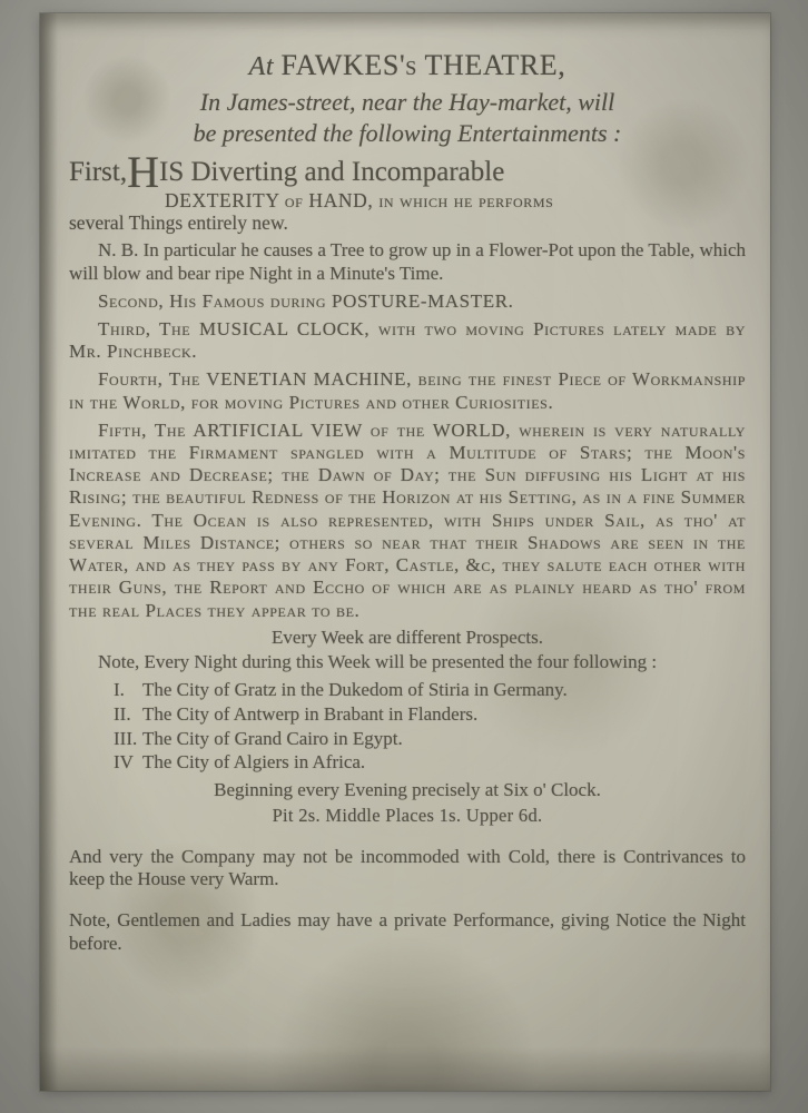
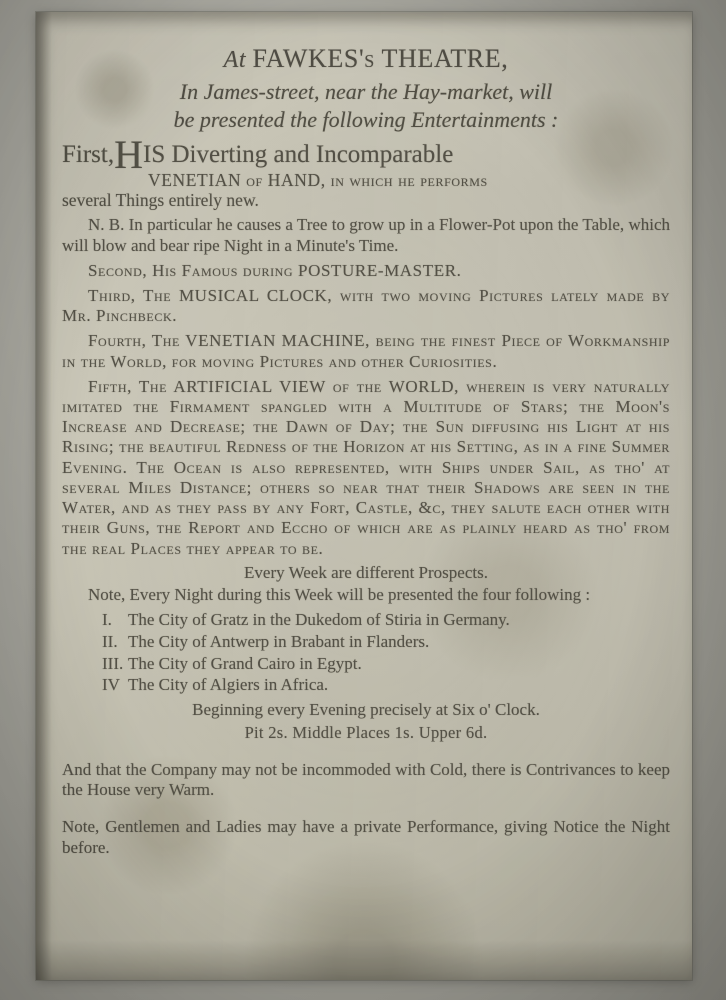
  At FAWKES's THEATRE,
  In James-street, near the Hay-market, will
  be presented the following Entertainments :
  First,HIS Diverting and Incomparable
- DEXTERITY of HAND, in which he performs
+ VENETIAN of HAND, in which he performs
  several Things entirely new.
  N. B. In particular he causes a Tree to grow up in a Flower-Pot upon the Table, which will blow and bear ripe Night in a Minute's Time.
  Second, His Famous during POSTURE-MASTER.
  Third, The MUSICAL CLOCK, with two moving Pictures lately made by Mr. Pinchbeck.
  Fourth, The VENETIAN MACHINE, being the finest Piece of Workmanship in the World, for moving Pictures and other Curiosities.
  Fifth, The ARTIFICIAL VIEW of the WORLD, wherein is very naturally imitated the Firmament spangled with a Multitude of Stars; the Moon's Increase and Decrease; the Dawn of Day; the Sun diffusing his Light at his Rising; the beautiful Redness of the Horizon at his Setting, as in a fine Summer Evening. The Ocean is also represented, with Ships under Sail, as tho' at several Miles Distance; others so near that their Shadows are seen in the Water, and as they pass by any Fort, Castle, &c, they salute each other with their Guns, the Report and Eccho of which are as plainly heard as tho' from the real Places they appear to be.
  Every Week are different Prospects.
  Note, Every Night during this Week will be presented the four following :
  I. The City of Gratz in the Dukedom of Stiria in Germany.
  II. The City of Antwerp in Brabant in Flanders.
  III. The City of Grand Cairo in Egypt.
  IV The City of Algiers in Africa.
  Beginning every Evening precisely at Six o' Clock.
  Pit 2s. Middle Places 1s. Upper 6d.
- And very the Company may not be incommoded with Cold, there is Contrivances to keep the House very Warm.
+ And that the Company may not be incommoded with Cold, there is Contrivances to keep the House very Warm.
  Note, Gentlemen and Ladies may have a private Performance, giving Notice the Night before.
